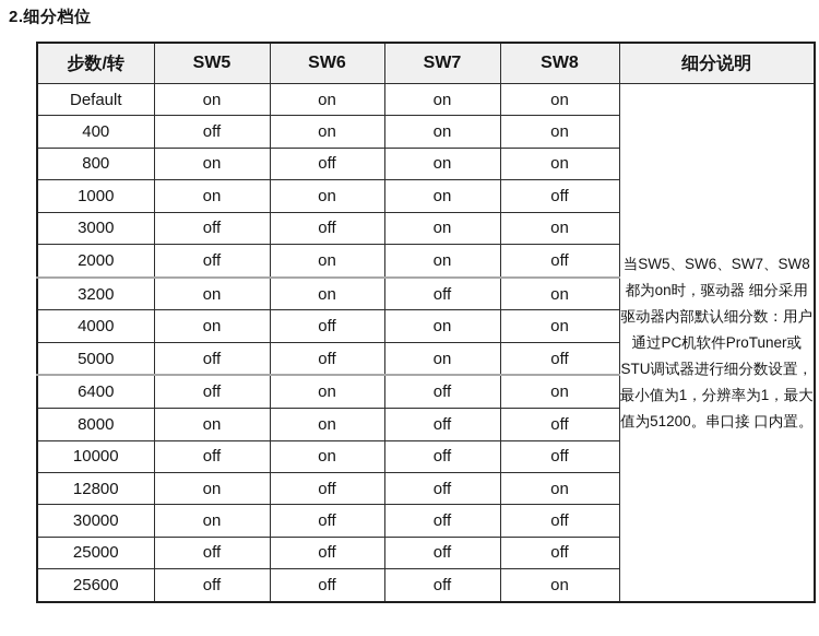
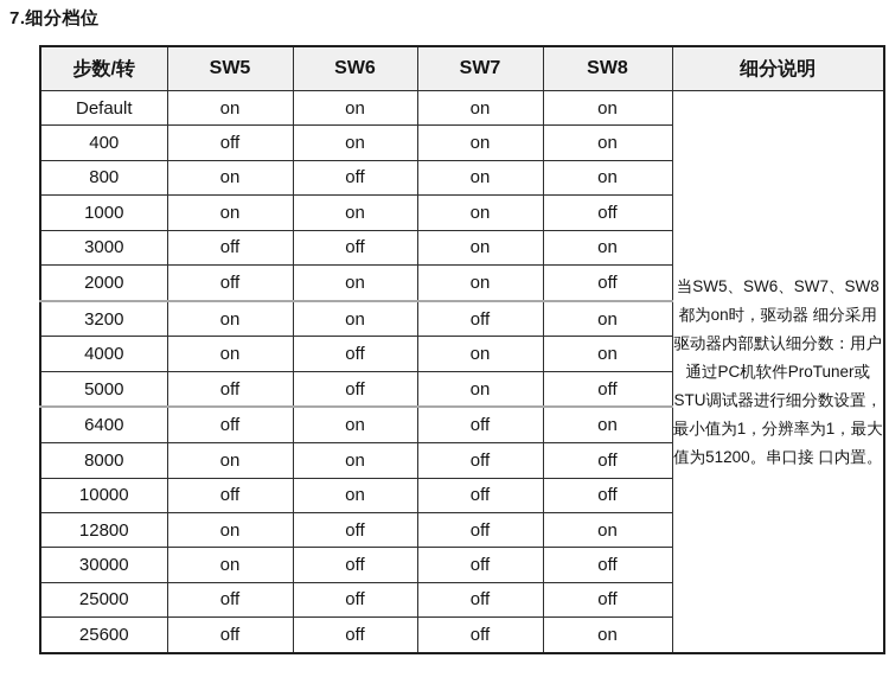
- 2.细分档位
+ 7.细分档位
  步数/转	SW5	SW6	SW7	SW8	细分说明
  Default	on	on	on	on	当SW5、SW6、SW7、SW8都为on时，驱动器 细分采用驱动器内部默认细分数：用户通过PC机软件ProTuner或STU调试器进行细分数设置，最小值为1，分辨率为1，最大值为51200。串口接 口内置。
  400	off	on	on	on
  800	on	off	on	on
  1000	on	on	on	off
  3000	off	off	on	on
  2000	off	on	on	off
  3200	on	on	off	on
  4000	on	off	on	on
  5000	off	off	on	off
  6400	off	on	off	on
  8000	on	on	off	off
  10000	off	on	off	off
  12800	on	off	off	on
  30000	on	off	off	off
  25000	off	off	off	off
  25600	off	off	off	on
